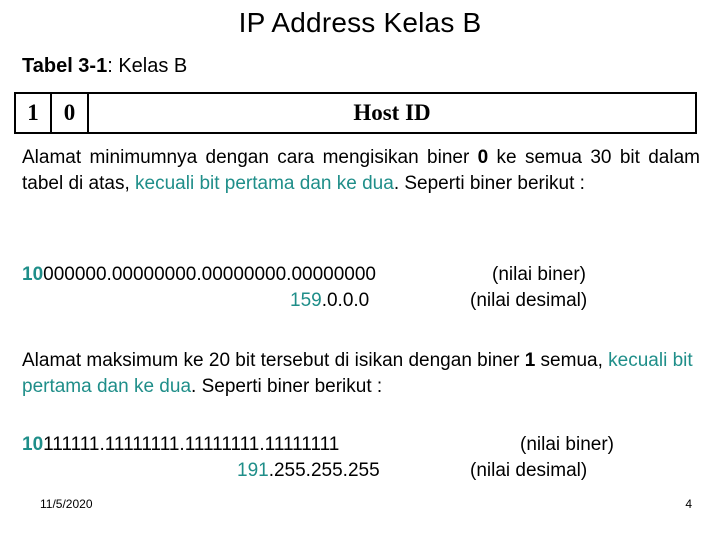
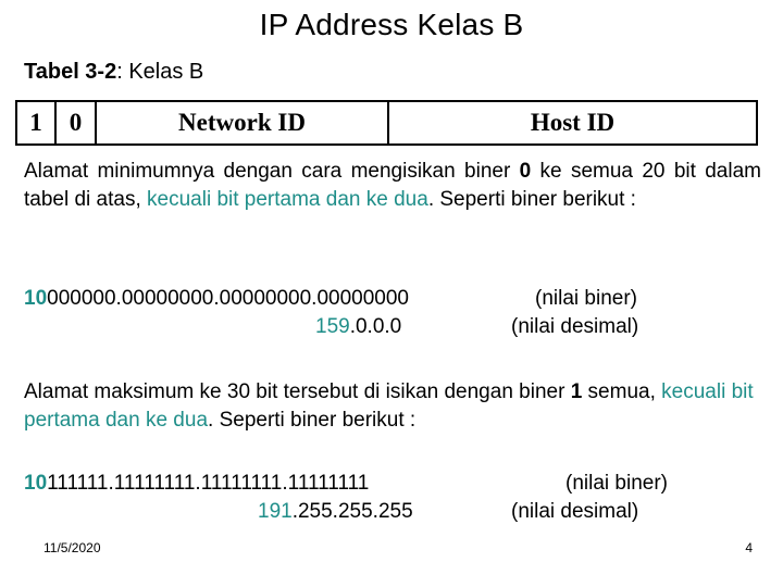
  IP Address Kelas B
- Tabel 3-1: Kelas B
+ Tabel 3-2: Kelas B
  1
  0
+ Network ID
  Host ID
- Alamat minimumnya dengan cara mengisikan biner 0 ke semua 30 bit dalam tabel di atas, kecuali bit pertama dan ke dua. Seperti biner berikut :
+ Alamat minimumnya dengan cara mengisikan biner 0 ke semua 20 bit dalam tabel di atas, kecuali bit pertama dan ke dua. Seperti biner berikut :
  10000000.00000000.00000000.00000000
  (nilai biner)
  159.0.0.0
  (nilai desimal)
- Alamat maksimum ke 20 bit tersebut di isikan dengan biner 1 semua, kecuali bit pertama dan ke dua. Seperti biner berikut :
+ Alamat maksimum ke 30 bit tersebut di isikan dengan biner 1 semua, kecuali bit pertama dan ke dua. Seperti biner berikut :
  10111111.11111111.11111111.11111111
  (nilai biner)
  191.255.255.255
  (nilai desimal)
  11/5/2020
  4
